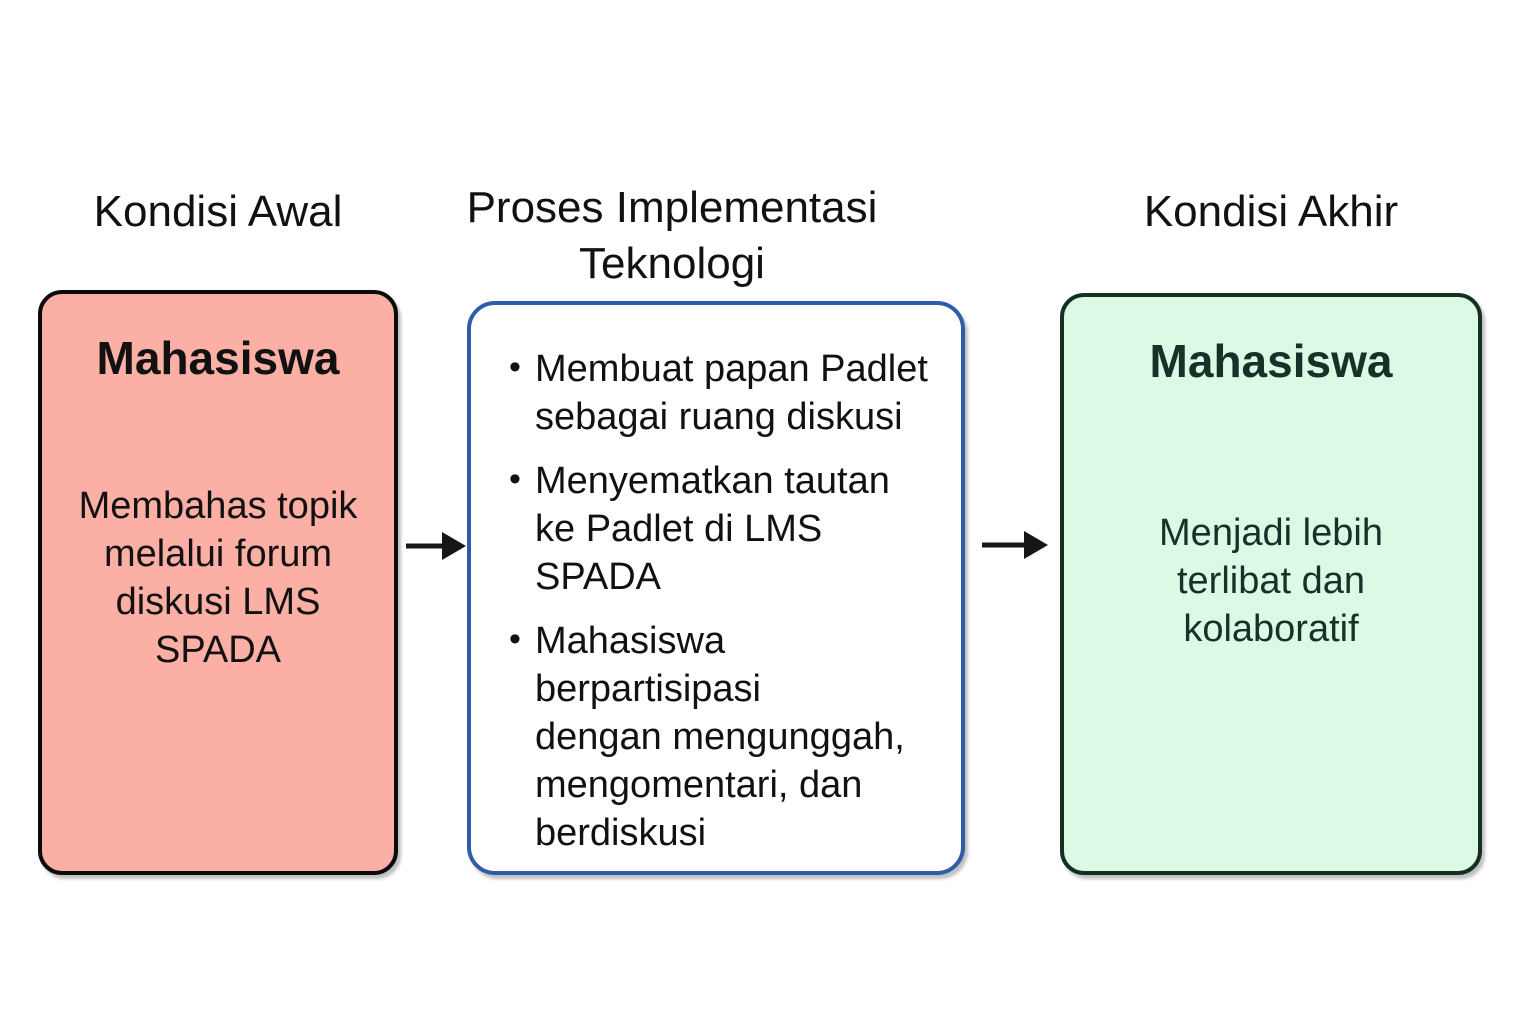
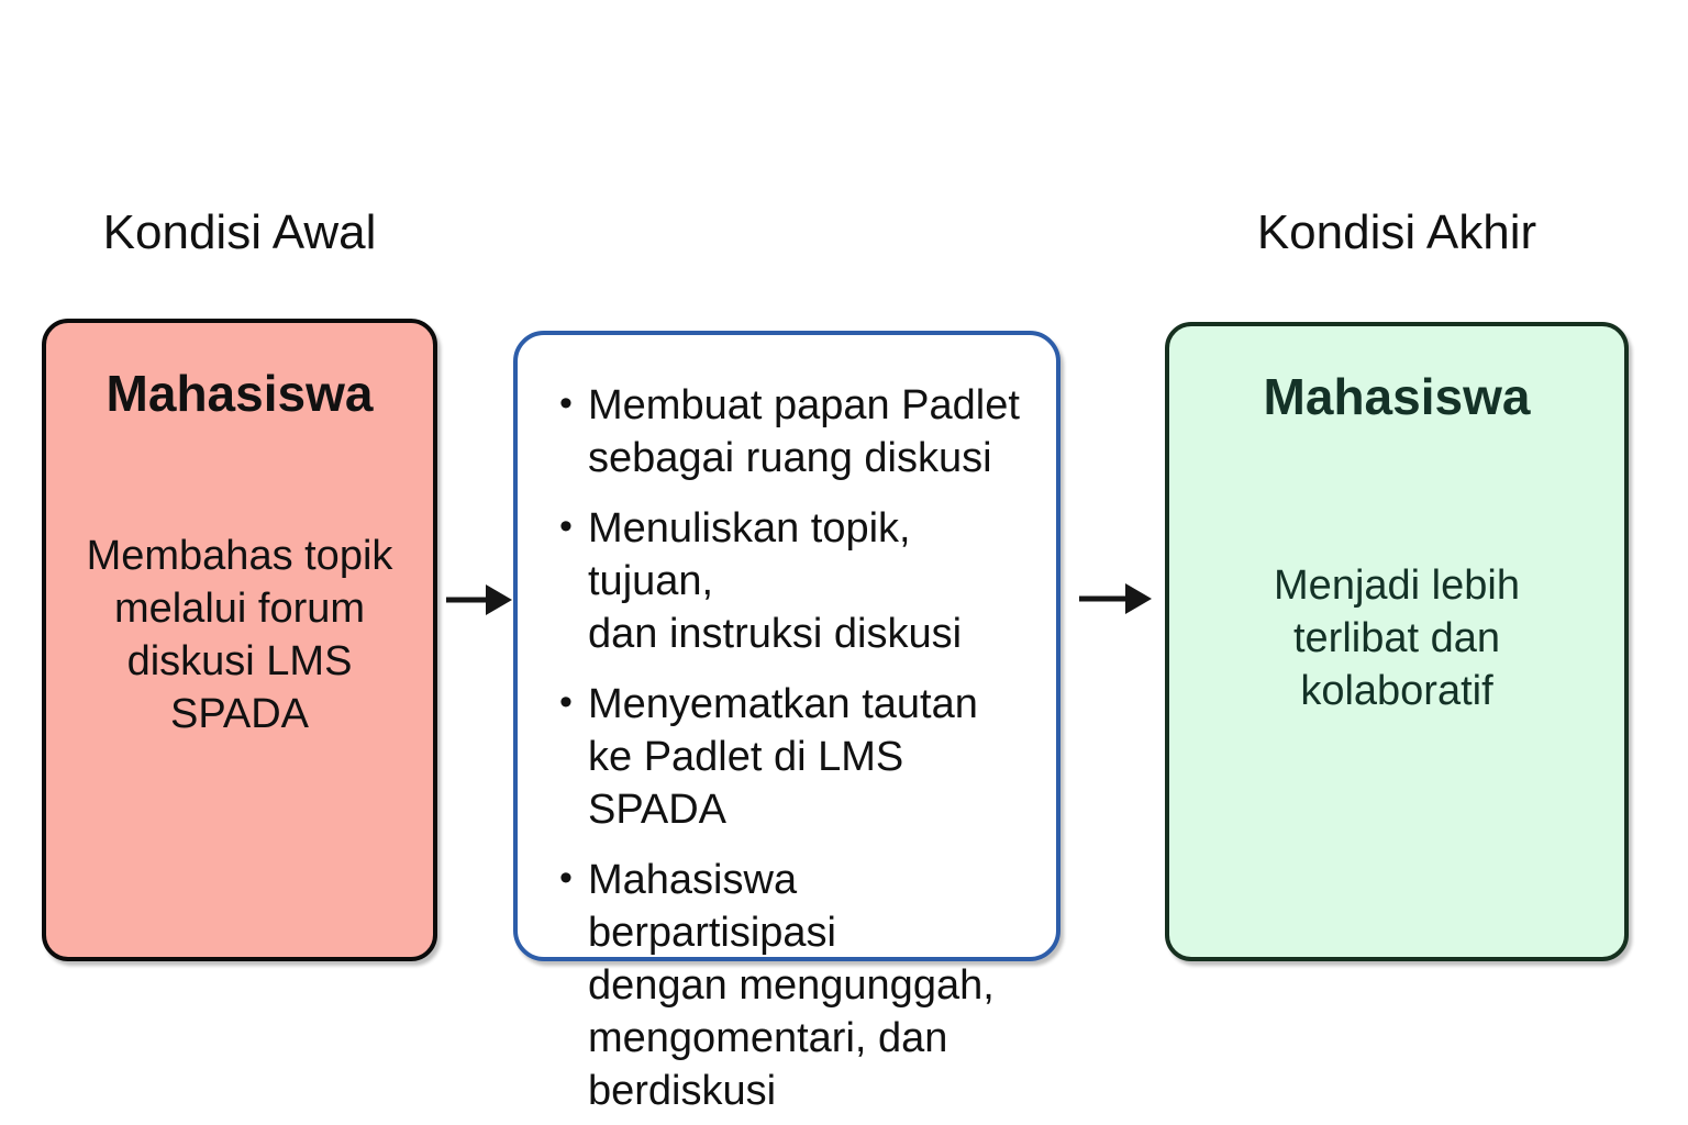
  Kondisi Awal
- Proses Implementasi
- Teknologi
  Kondisi Akhir
  Mahasiswa
  Membahas topik
  melalui forum
  diskusi LMS
  SPADA
  Membuat papan Padlet
  sebagai ruang diskusi
+ Menuliskan topik, tujuan,
+ dan instruksi diskusi
  Menyematkan tautan
  ke Padlet di LMS SPADA
  Mahasiswa berpartisipasi
  dengan mengunggah,
  mengomentari, dan
  berdiskusi
  Mahasiswa
  Menjadi lebih
  terlibat dan
  kolaboratif
